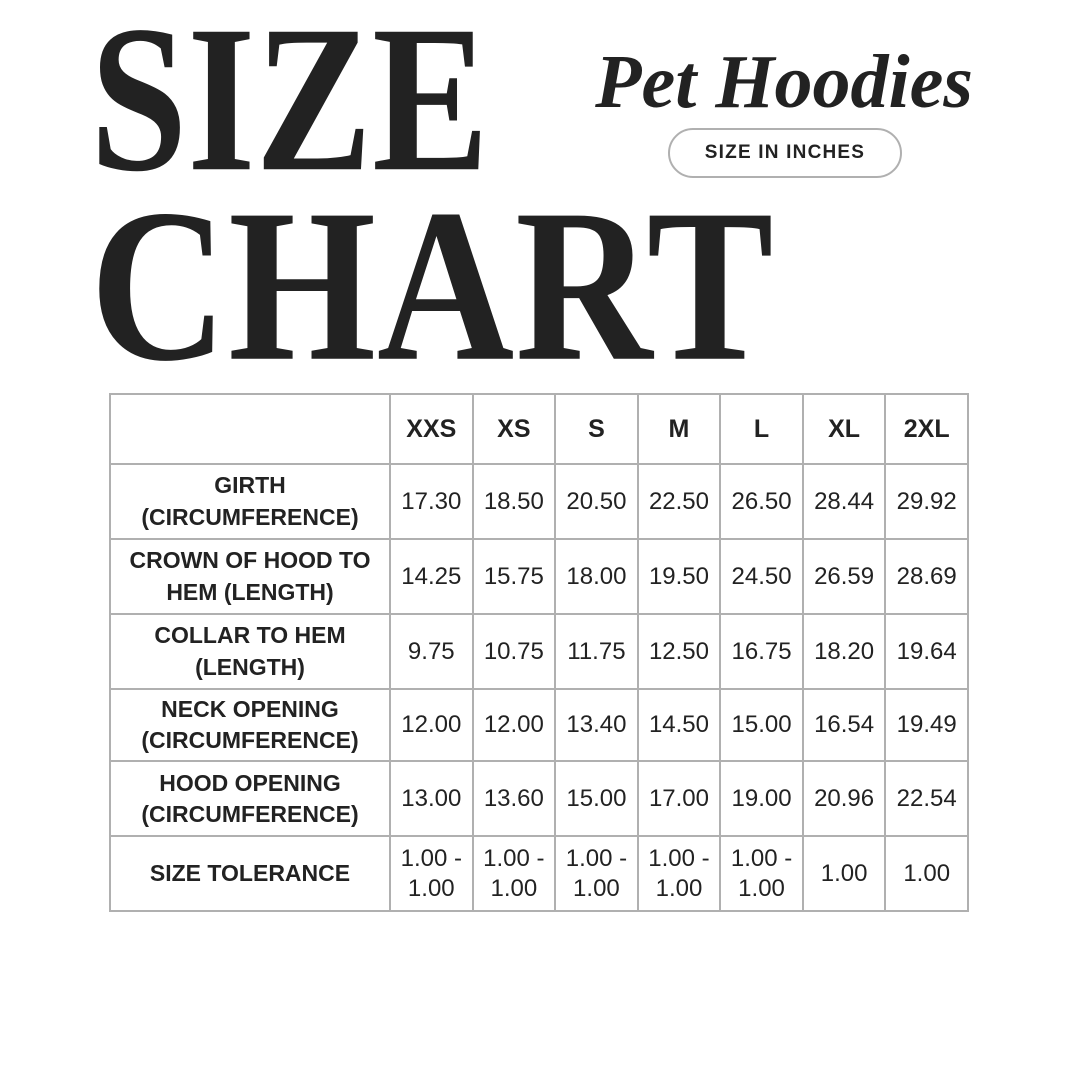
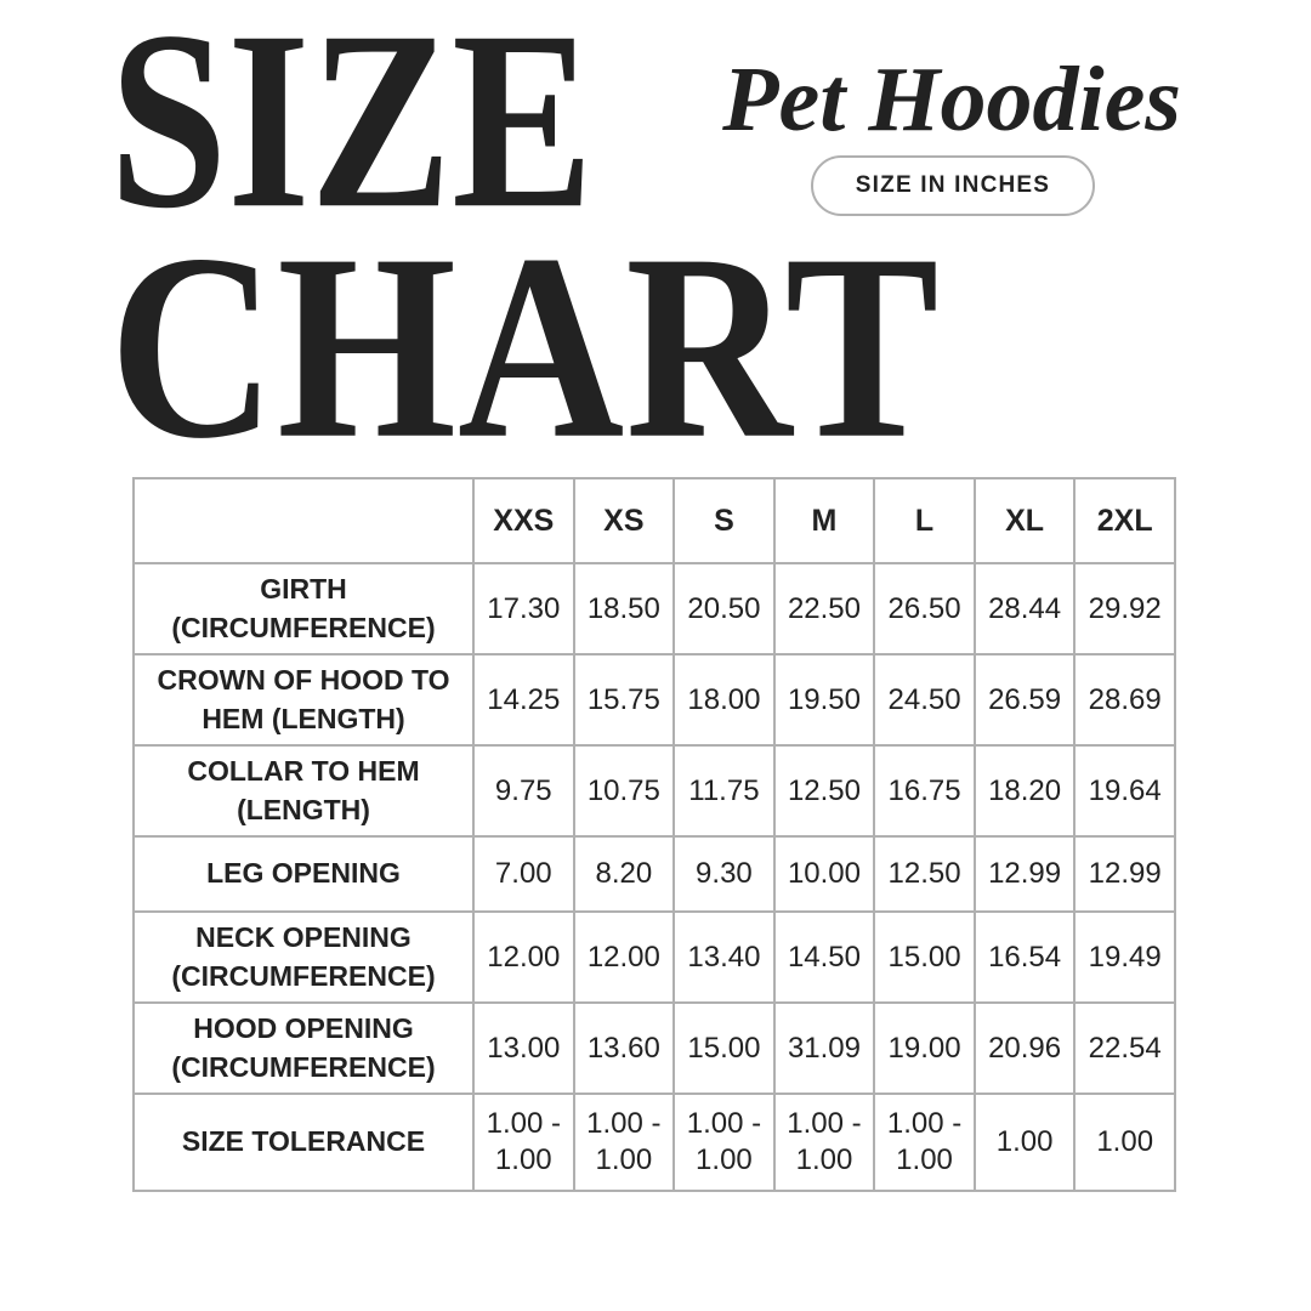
  SIZE
  CHART
  Pet Hoodies
  SIZE IN INCHES
  	XXS	XS	S	M	L	XL	2XL
  GIRTH (CIRCUMFERENCE)	17.30	18.50	20.50	22.50	26.50	28.44	29.92
  CROWN OF HOOD TO HEM (LENGTH)	14.25	15.75	18.00	19.50	24.50	26.59	28.69
  COLLAR TO HEM (LENGTH)	9.75	10.75	11.75	12.50	16.75	18.20	19.64
+ LEG OPENING	7.00	8.20	9.30	10.00	12.50	12.99	12.99
  NECK OPENING (CIRCUMFERENCE)	12.00	12.00	13.40	14.50	15.00	16.54	19.49
- HOOD OPENING (CIRCUMFERENCE)	13.00	13.60	15.00	17.00	19.00	20.96	22.54
+ HOOD OPENING (CIRCUMFERENCE)	13.00	13.60	15.00	31.09	19.00	20.96	22.54
  SIZE TOLERANCE	1.00 - 1.00	1.00 - 1.00	1.00 - 1.00	1.00 - 1.00	1.00 - 1.00	1.00	1.00
